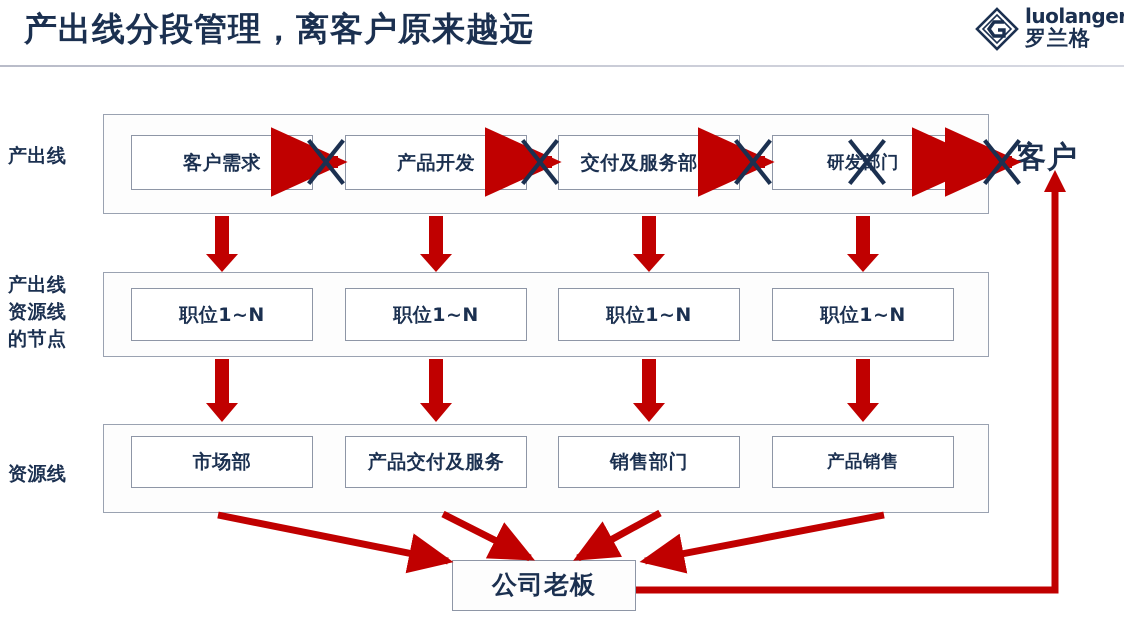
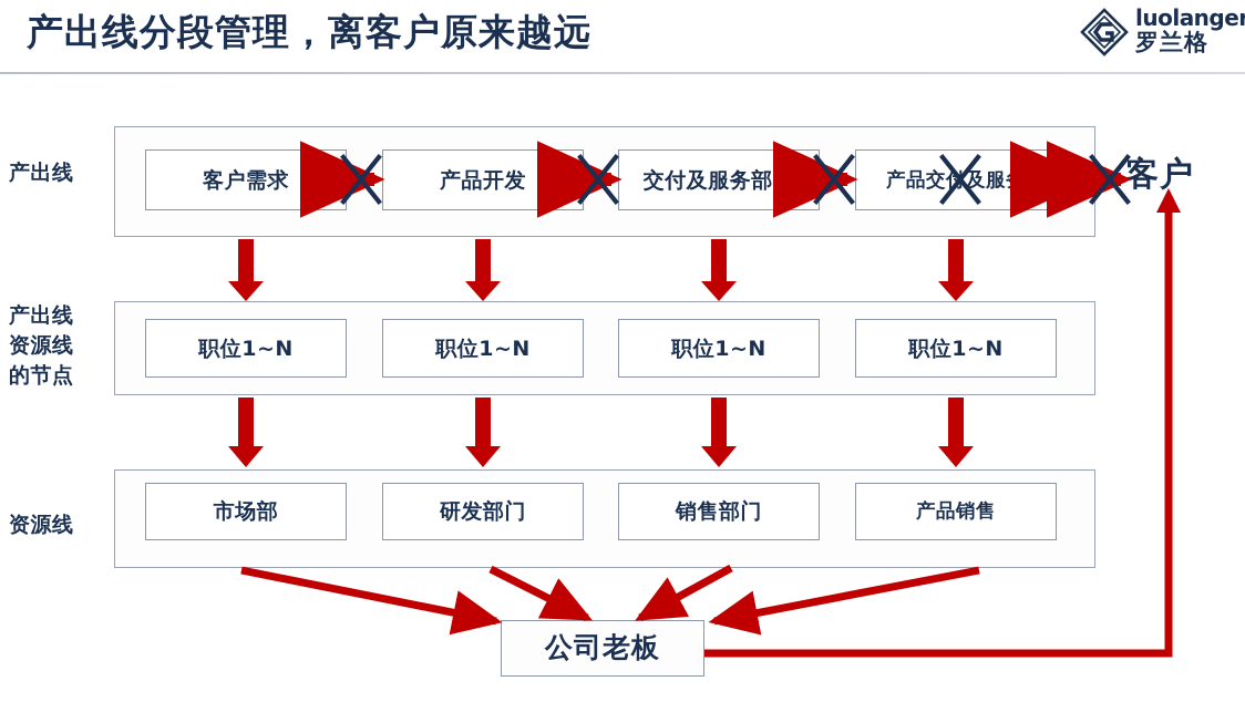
  产出线分段管理，离客户原来越远
  luolange
  罗兰格
  产出线
  产出线
  资源线
  的节点
  资源线
  客户需求
  产品开发
  交付及服务部门
- 研发部门
+ 产品交付及服务
  职位1~N
  职位1~N
  职位1~N
  职位1~N
  市场部
- 产品交付及服务
+ 研发部门
  销售部门
  产品销售
  客户
  公司老板
